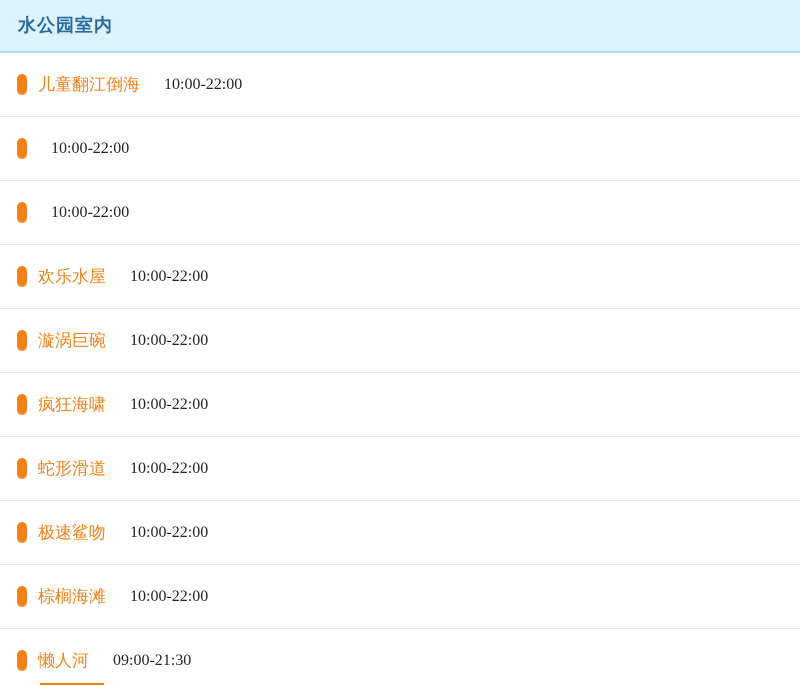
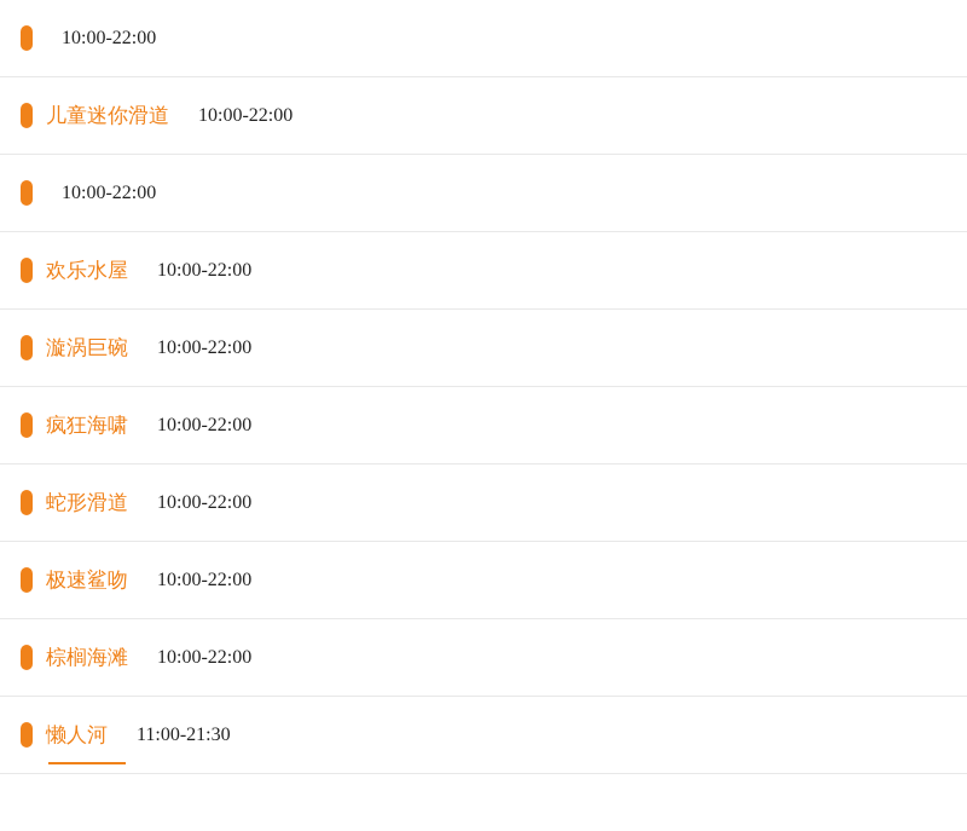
- 水公园室内
- 儿童翻江倒海
  10:00-22:00
+ 儿童迷你滑道
  10:00-22:00
  10:00-22:00
  欢乐水屋
  10:00-22:00
  漩涡巨碗
  10:00-22:00
  疯狂海啸
  10:00-22:00
  蛇形滑道
  10:00-22:00
  极速鲨吻
  10:00-22:00
  棕榈海滩
  10:00-22:00
  懒人河
- 09:00-21:30
+ 11:00-21:30
